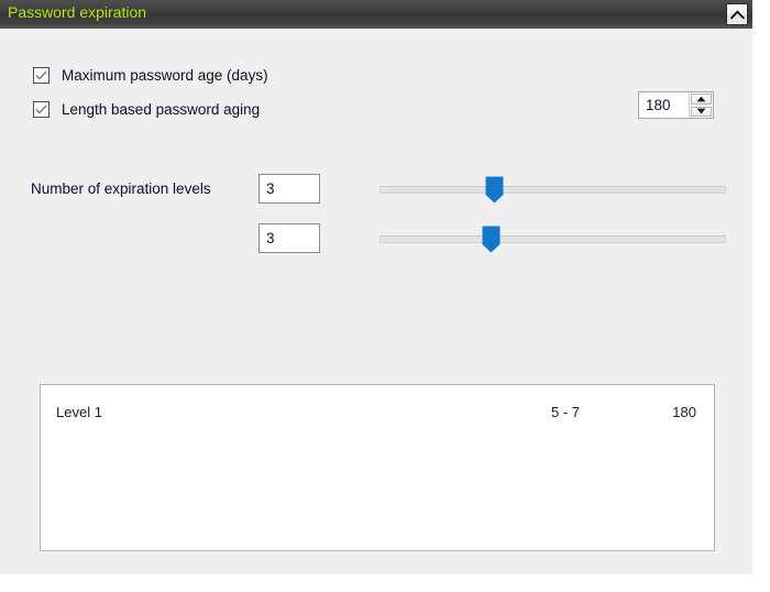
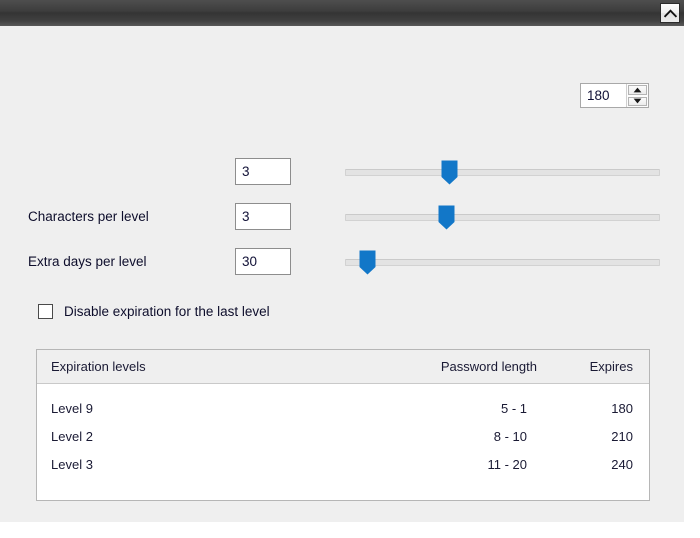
- Password expiration
- Maximum password age (days)
  180
- Length based password aging
- Number of expiration levels
  3
+ Characters per level
  3
+ Extra days per level
+ 30
+ Disable expiration for the last level
+ Expiration levels
+ Password length
+ Expires
- Level 1
+ Level 9
- 5 - 7
+ 5 - 1
  180
+ Level 2
+ 8 - 10
+ 210
+ Level 3
+ 11 - 20
+ 240
